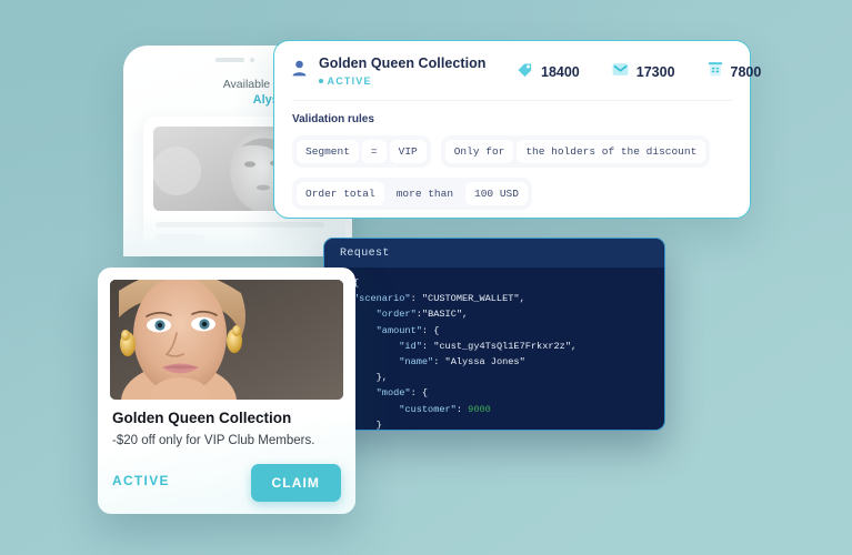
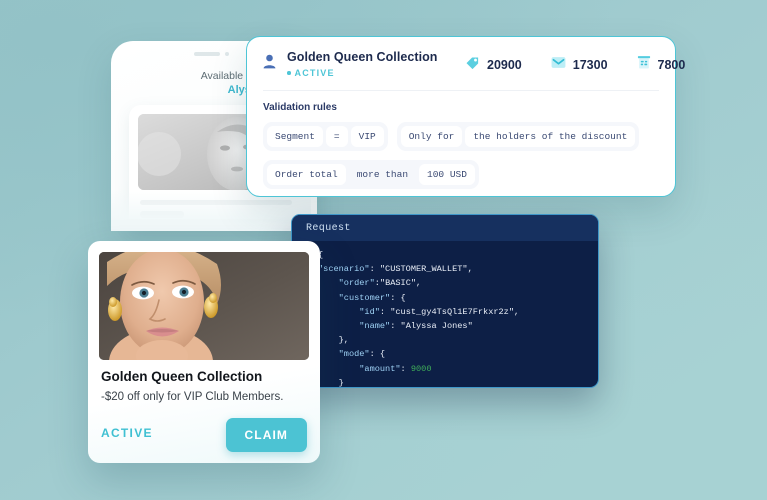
  Golden Queen Collection
  ACTIVE
- 18400
+ 20900
  17300
  7800
  Validation rules
  Segment
  =
  VIP
  Only for
  the holders of the discount
  Order total
  more than
  100 USD
  Request
  {
  "scenario": "CUSTOMER_WALLET",
  "order":"BASIC",
- "amount": {
+ "customer": {
  "id": "cust_gy4TsQl1E7Frkxr2z",
  "name": "Alyssa Jones"
  },
  "mode": {
- "customer": 9000
+ "amount": 9000
  }
  Golden Queen Collection
  -$20 off only for VIP Club Members.
  ACTIVE
  CLAIM
